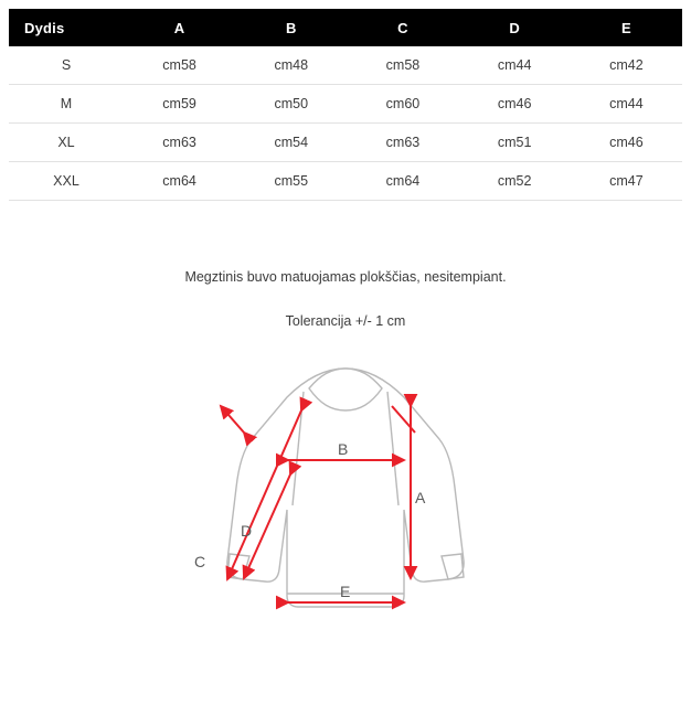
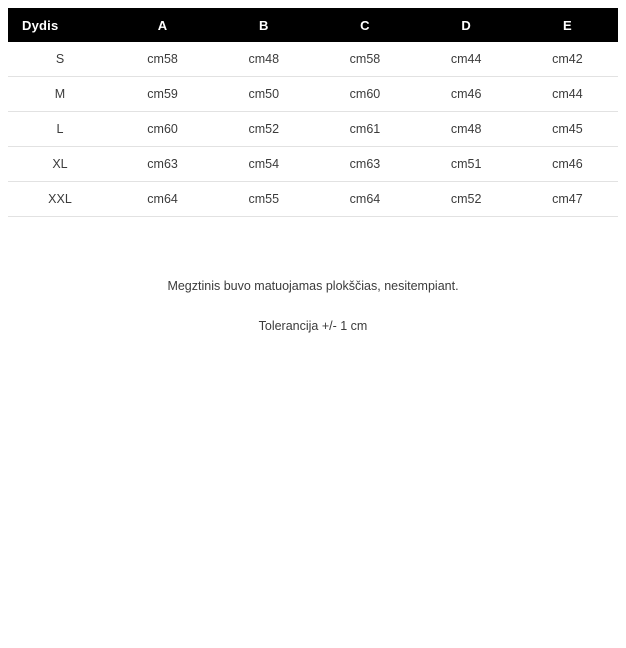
  Dydis	A	B	C	D	E
  S	cm58	cm48	cm58	cm44	cm42
  M	cm59	cm50	cm60	cm46	cm44
+ L	cm60	cm52	cm61	cm48	cm45
  XL	cm63	cm54	cm63	cm51	cm46
  XXL	cm64	cm55	cm64	cm52	cm47
  Megztinis buvo matuojamas plokščias, nesitempiant.
  Tolerancija +/- 1 cm
- A
- B
- C
- D
- E
